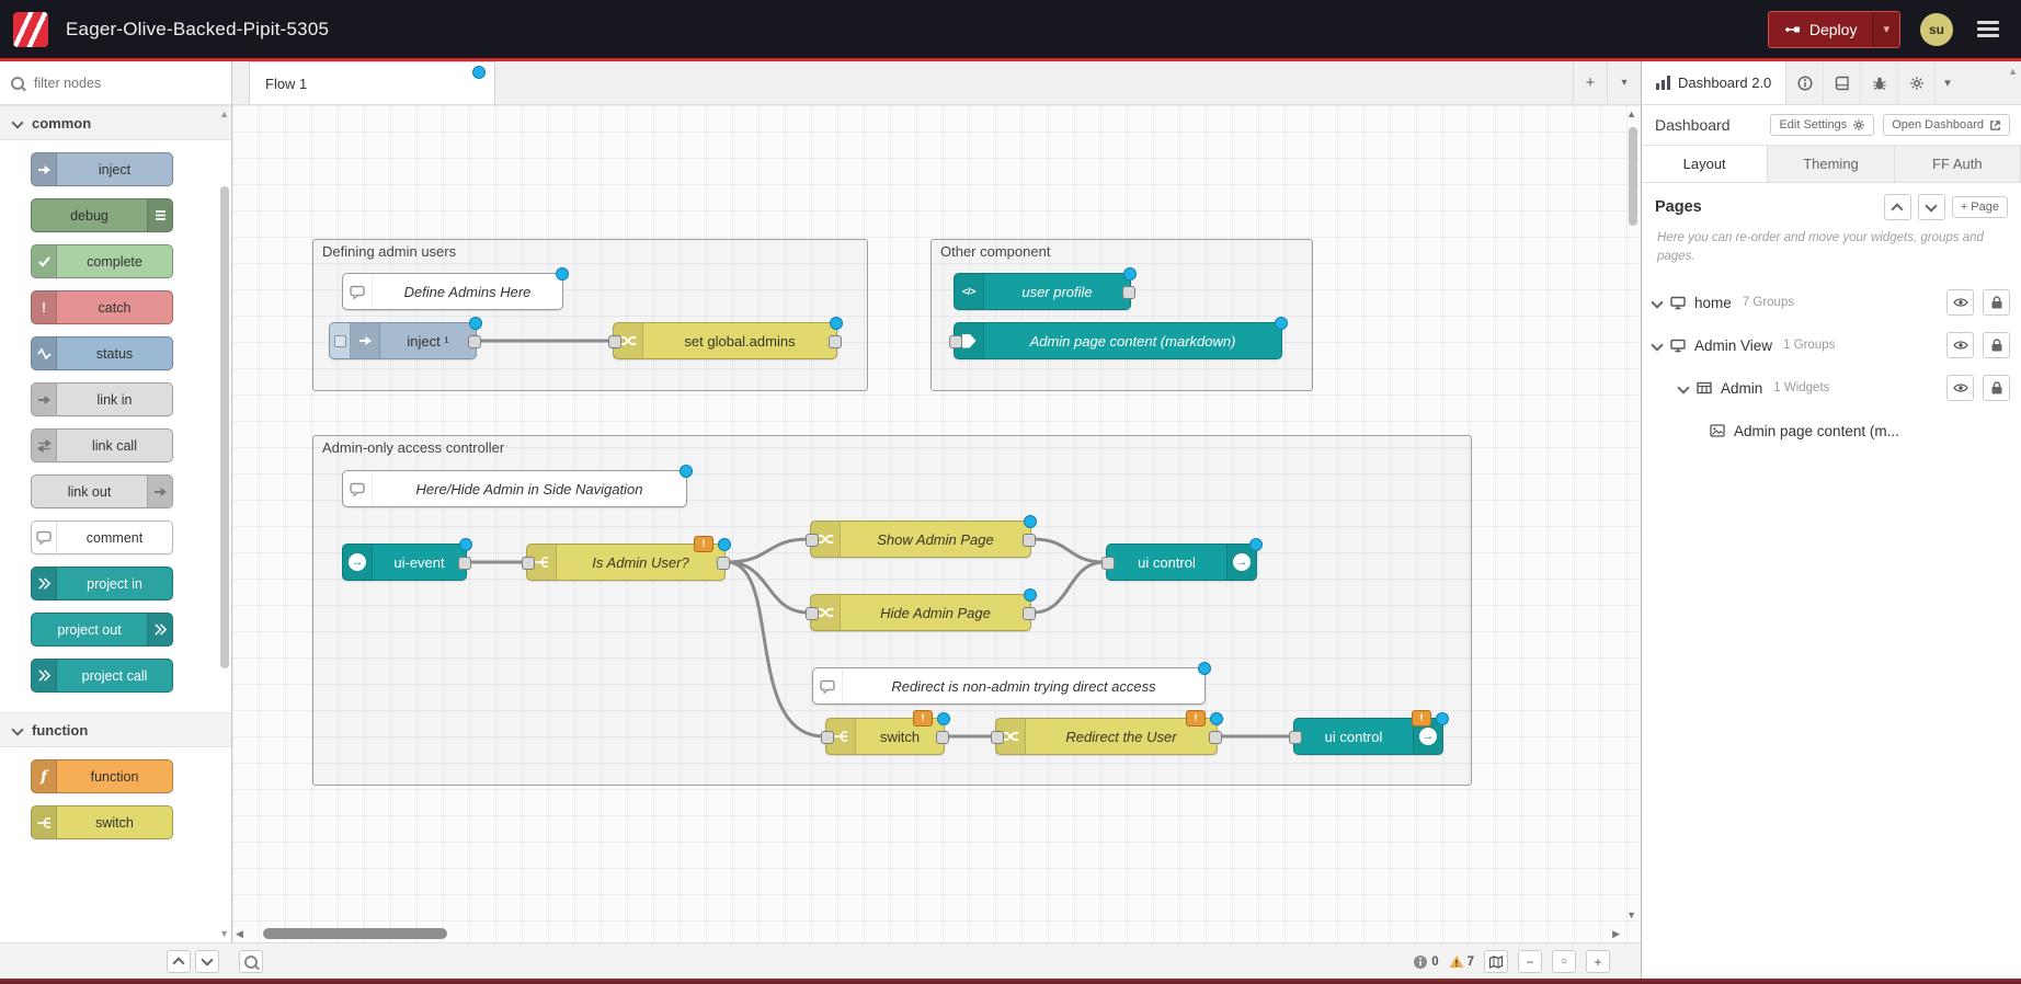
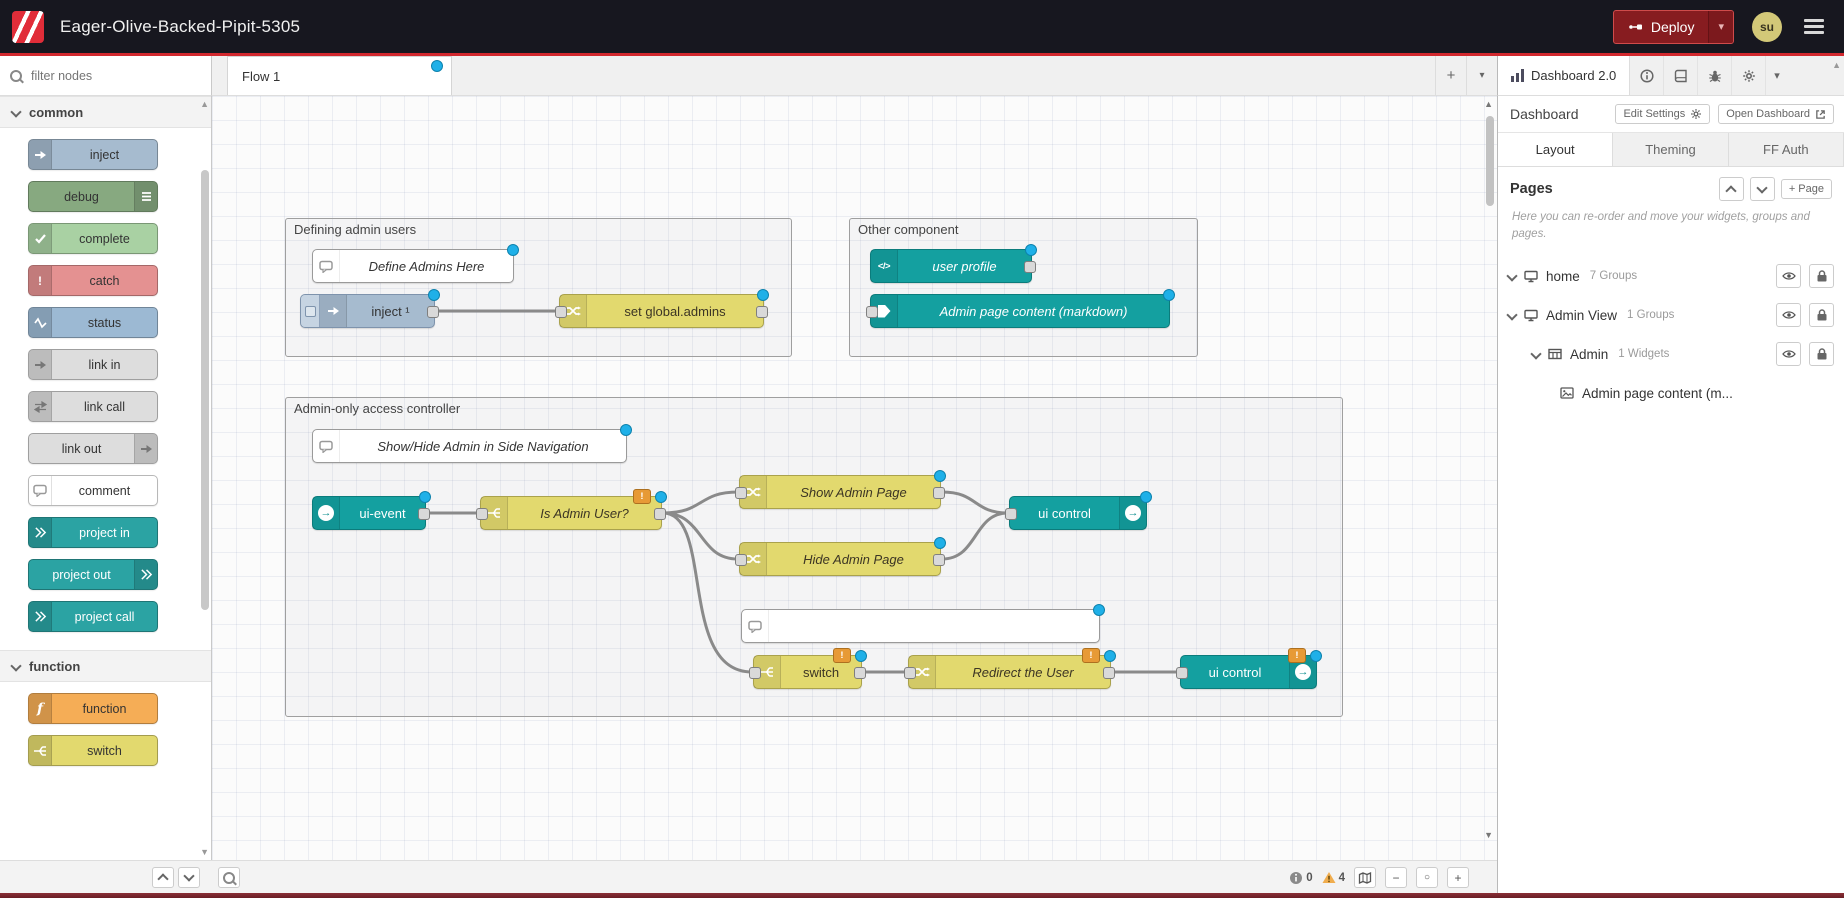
  Eager-Olive-Backed-Pipit-5305
  Deploy
  ▾
  su
  filter nodes
  Flow 1
  +
  ▾
  Dashboard 2.0
  ▾
  ▲
  common
  inject
  debug
  complete
  !
  catch
  status
  link in
  link call
  link out
  comment
  project in
  project out
  project call
  function
  f
  function
  switch
  ▲
  ▼
  Defining admin users
  Other component
  Admin-only access controller
  Define Admins Here
  inject ¹
  set global.admins
  </>
  user profile
  Admin page content (markdown)
- Here/Hide Admin in Side Navigation
+ Show/Hide Admin in Side Navigation
  →
  ui-event
  Is Admin User?
  !
  Show Admin Page
  Hide Admin Page
  ui control
  →
- Redirect is non-admin trying direct access
  switch
  !
  Redirect the User
  !
  ui control
  →
  !
  ▲
  ▼
- ◀
- ▶
  0
- 7
+ 4
  −
  ○
  +
  Dashboard
  Edit Settings
  Open Dashboard
  Layout
  Theming
  FF Auth
  Pages
  + Page
  Here you can re-order and move your widgets, groups and pages.
  home
  7 Groups
  Admin View
  1 Groups
  Admin
  1 Widgets
  Admin page content (m...
